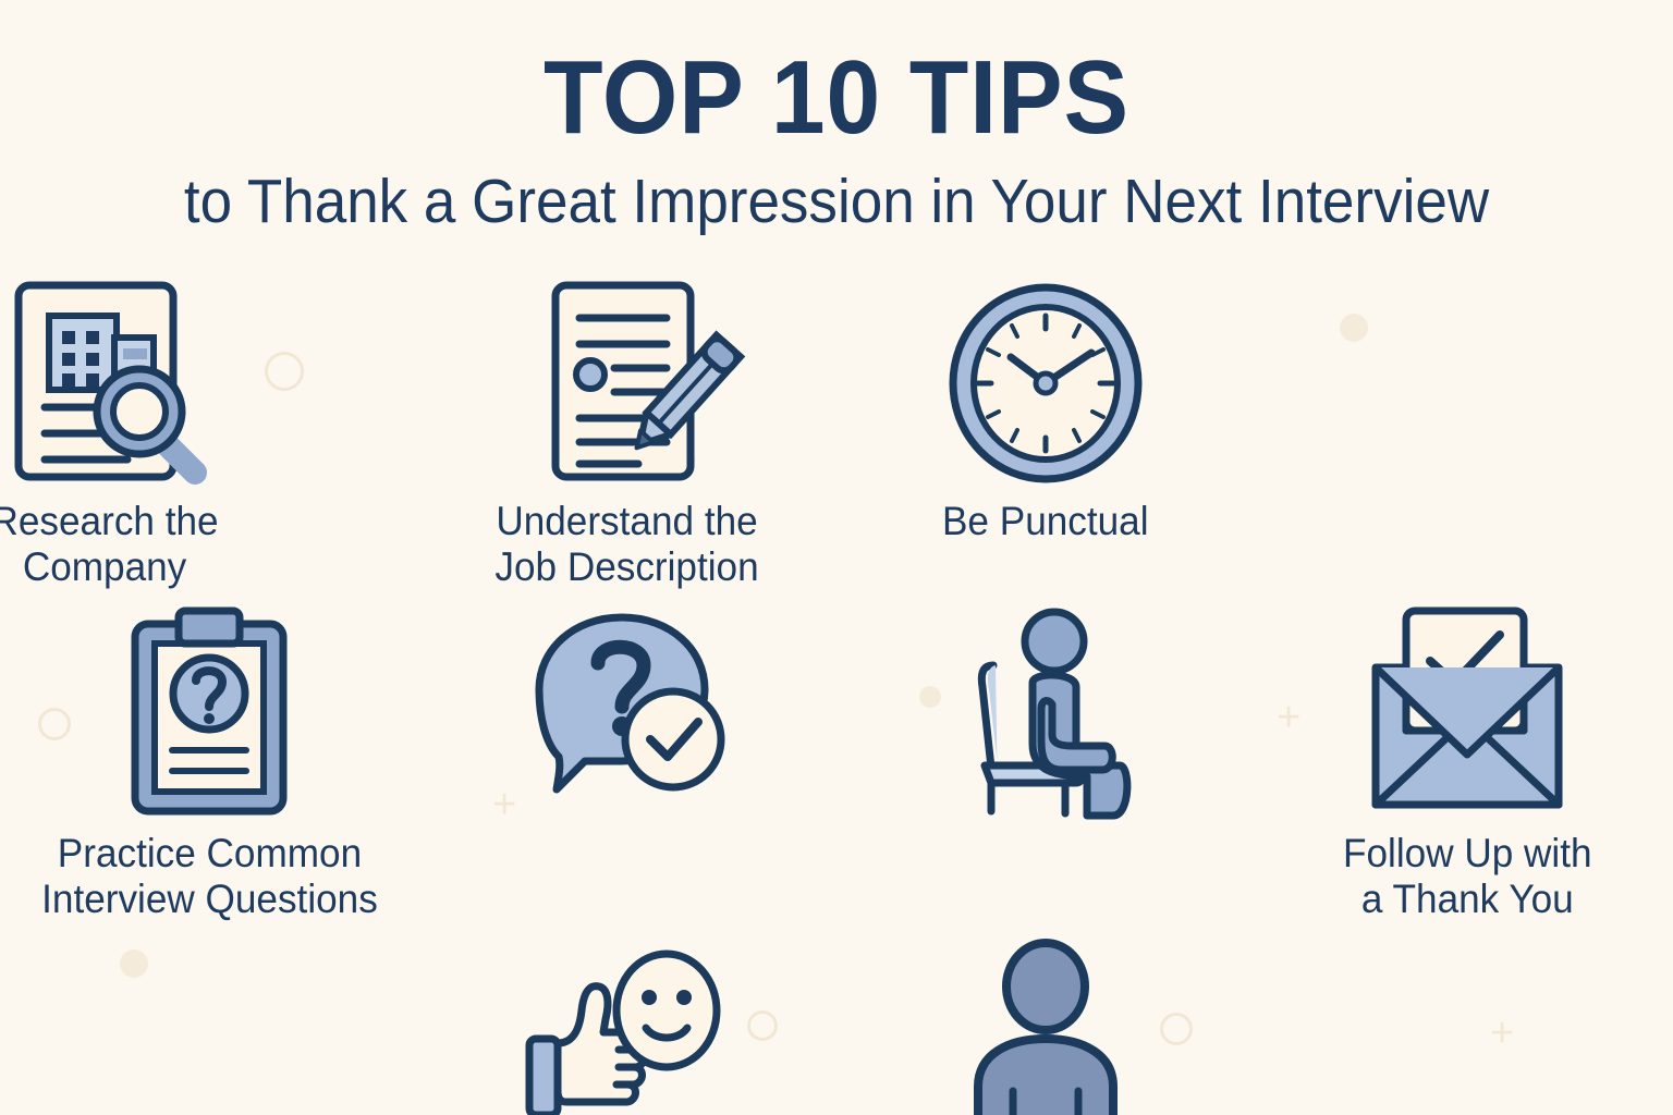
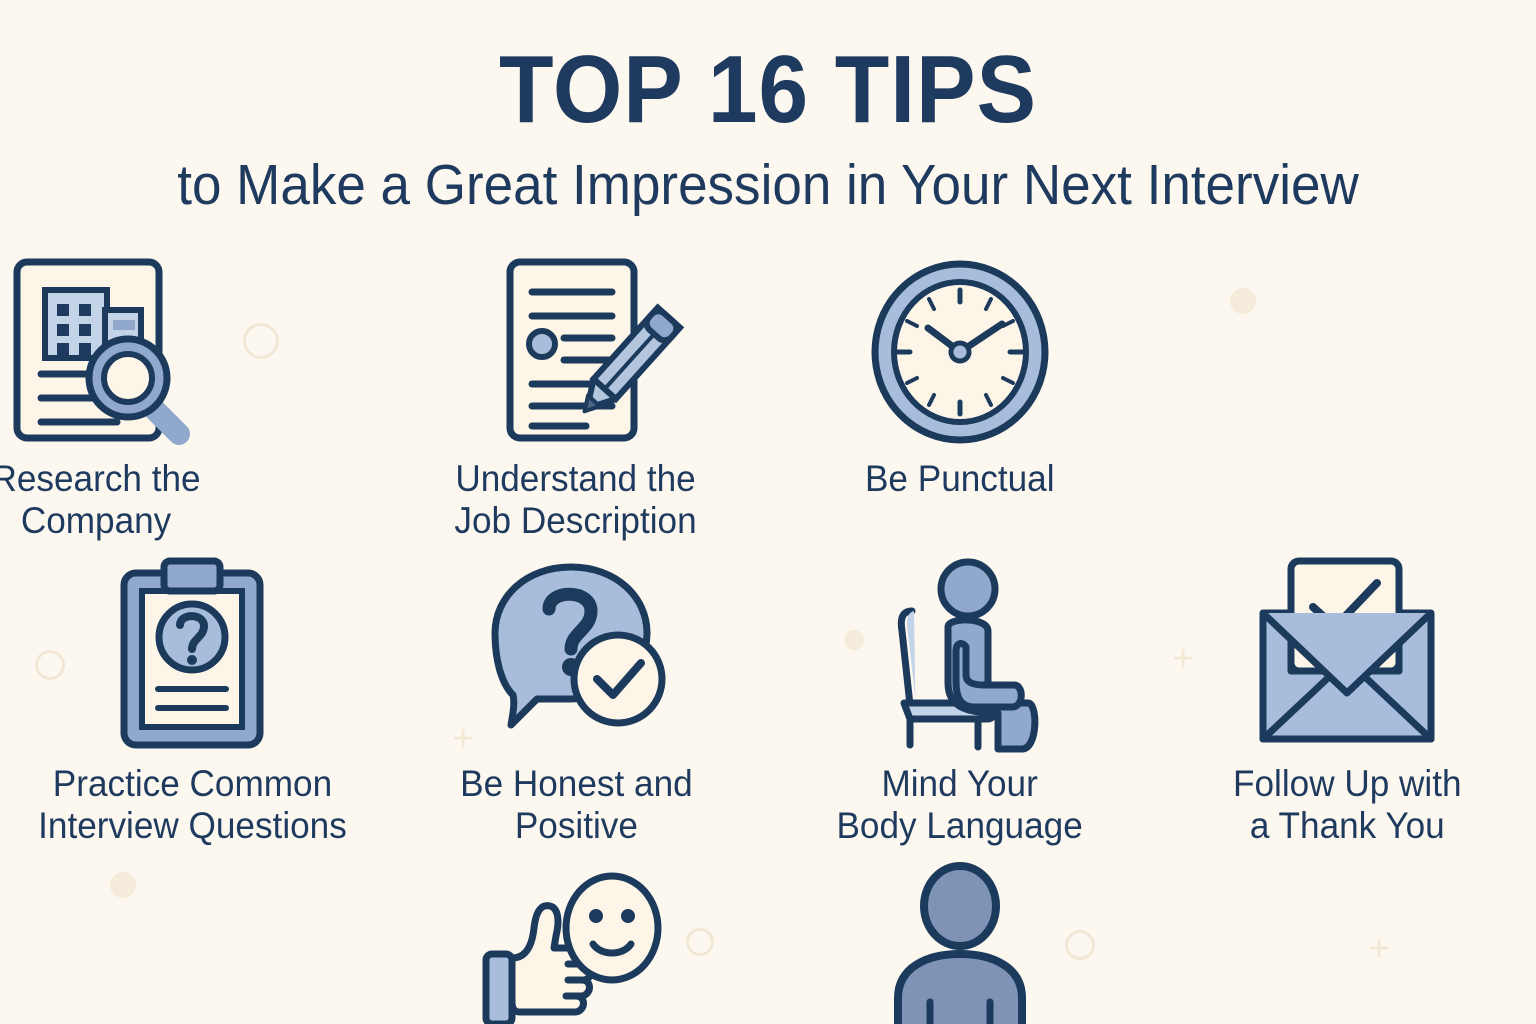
  +
  +
  +
- TOP 10 TIPS
+ TOP 16 TIPS
- to Thank a Great Impression in Your Next Interview
+ to Make a Great Impression in Your Next Interview
  Research the
  Company
  Understand the
  Job Description
  Be Punctual
  Practice Common
  Interview Questions
+ Be Honest and
+ Positive
+ Mind Your
+ Body Language
  Follow Up with
  a Thank You
